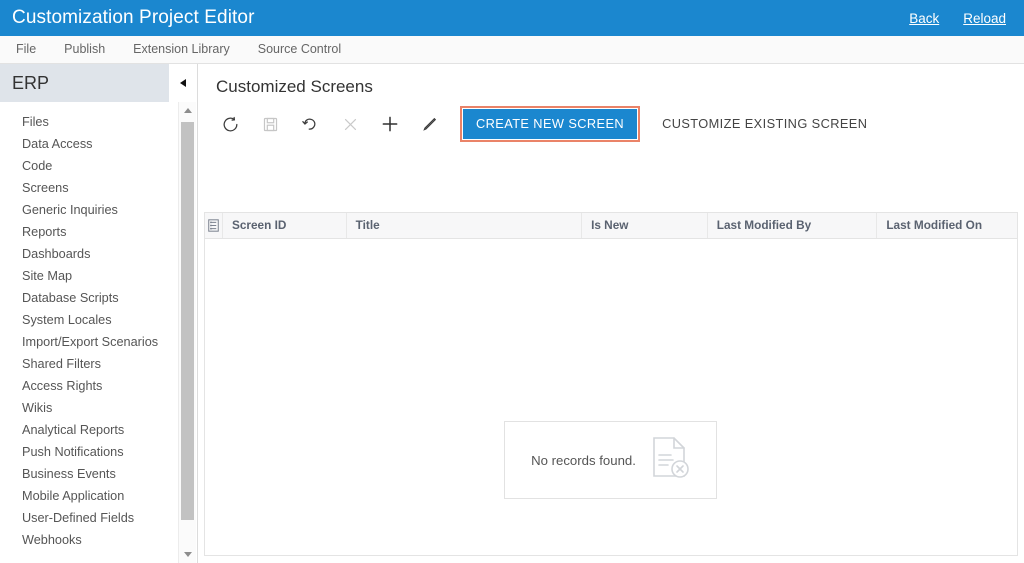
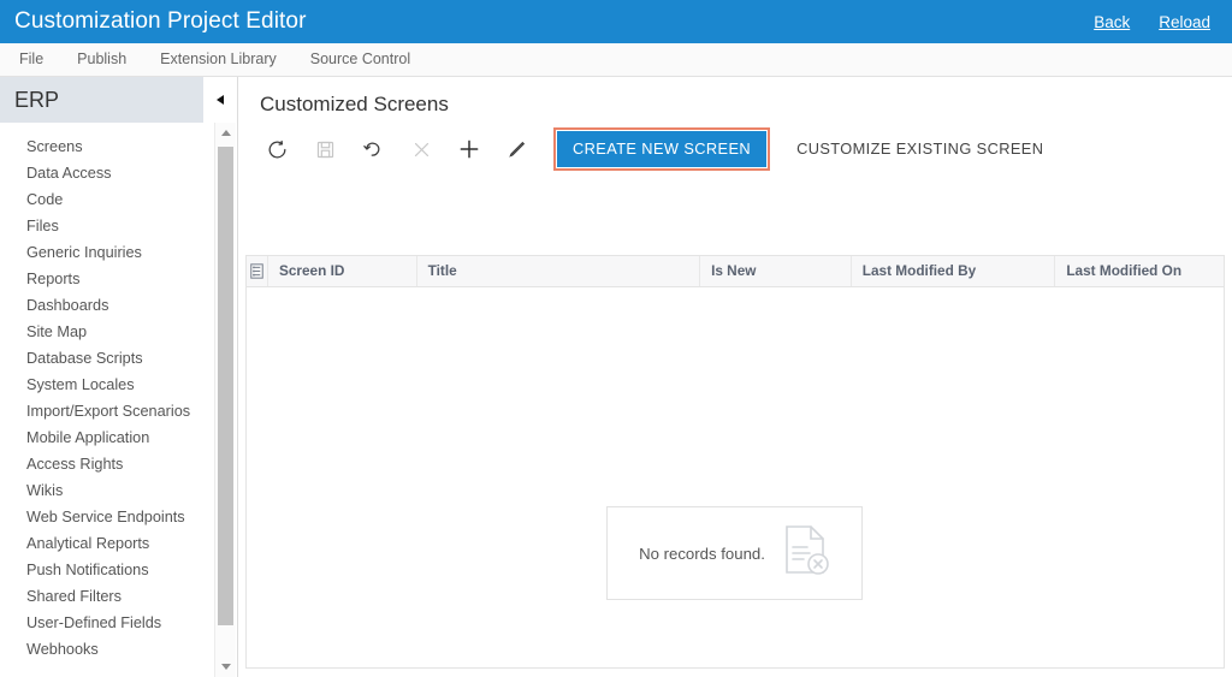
  Customization Project Editor
  Back
  Reload
  File
  Publish
  Extension Library
  Source Control
  ERP
- Files
+ Screens
  Data Access
  Code
- Screens
+ Files
  Generic Inquiries
  Reports
  Dashboards
  Site Map
  Database Scripts
  System Locales
  Import/Export Scenarios
- Shared Filters
+ Mobile Application
  Access Rights
  Wikis
+ Web Service Endpoints
  Analytical Reports
  Push Notifications
- Business Events
- Mobile Application
+ Shared Filters
  User-Defined Fields
  Webhooks
  Customized Screens
  CREATE NEW SCREEN
  CUSTOMIZE EXISTING SCREEN
  Screen ID
  Title
  Is New
  Last Modified By
  Last Modified On
  No records found.
